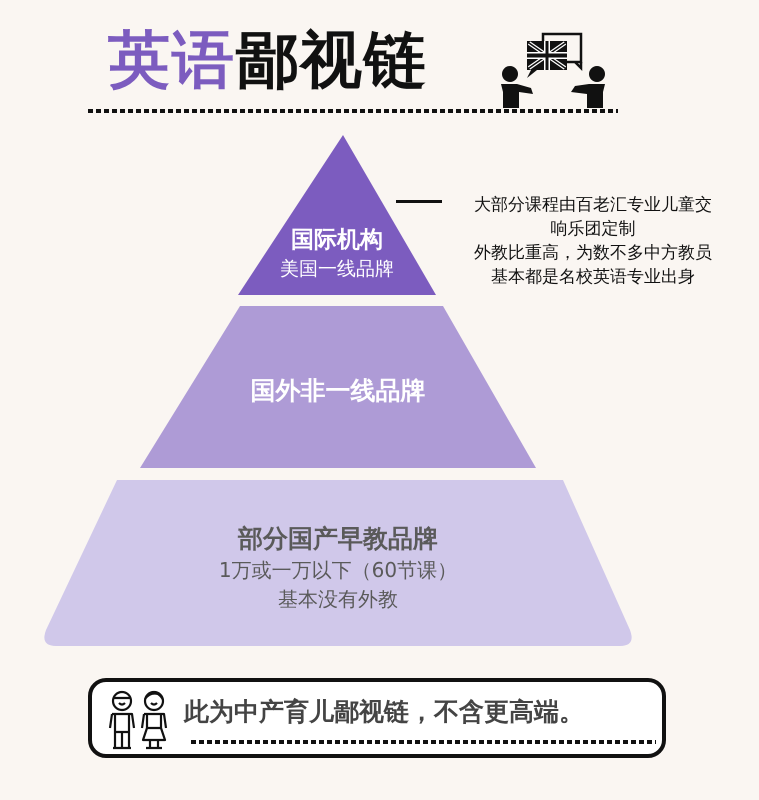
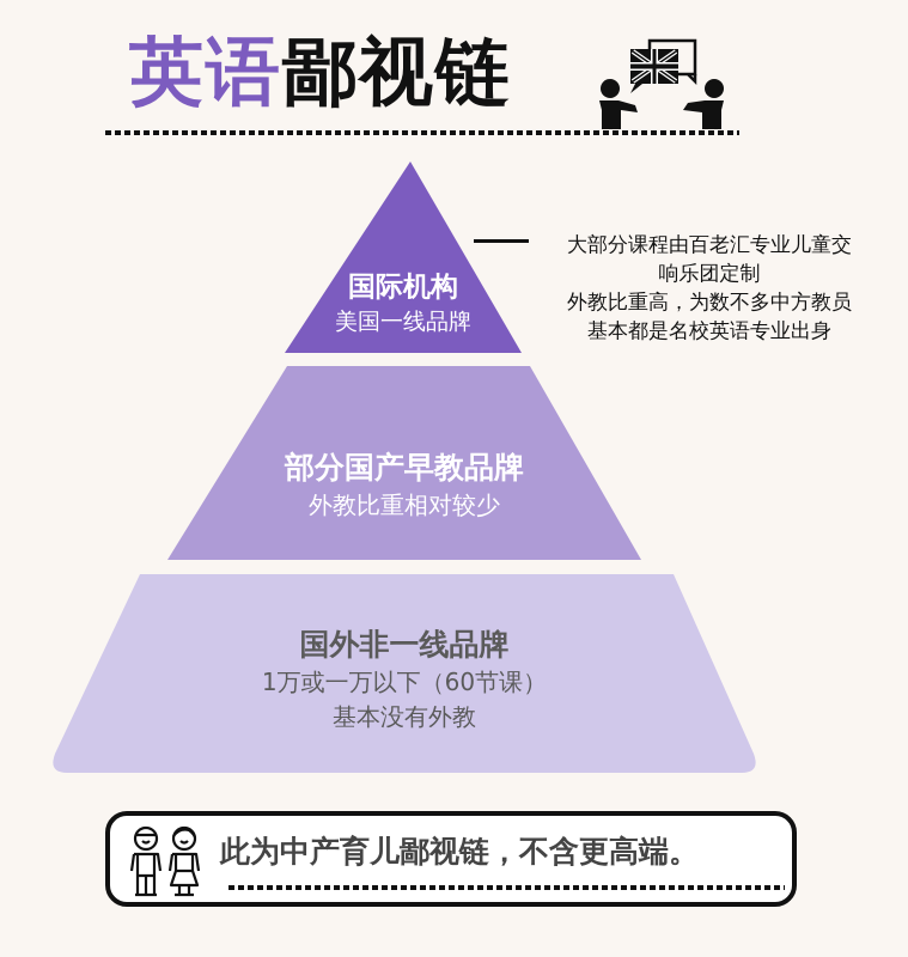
  英语鄙视链
  国际机构
  美国一线品牌
- 国外非一线品牌
+ 部分国产早教品牌
+ 外教比重相对较少
- 部分国产早教品牌
+ 国外非一线品牌
  1万或一万以下（60节课）
  基本没有外教
  大部分课程由百老汇专业儿童交
  响乐团定制
  外教比重高，为数不多中方教员
  基本都是名校英语专业出身
  此为中产育儿鄙视链，不含更高端。
